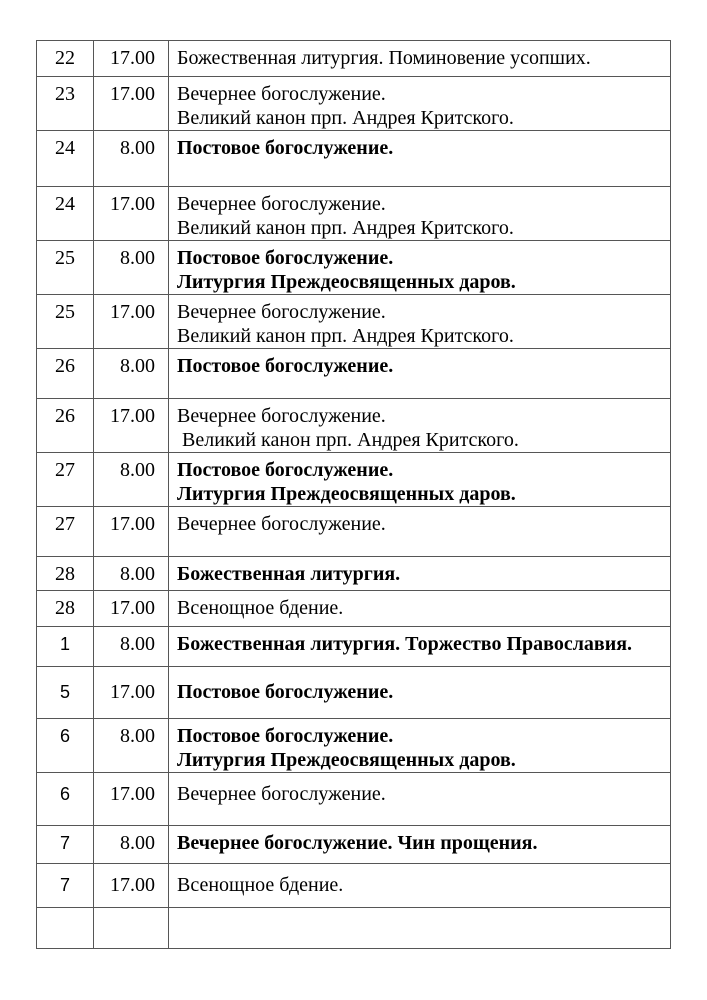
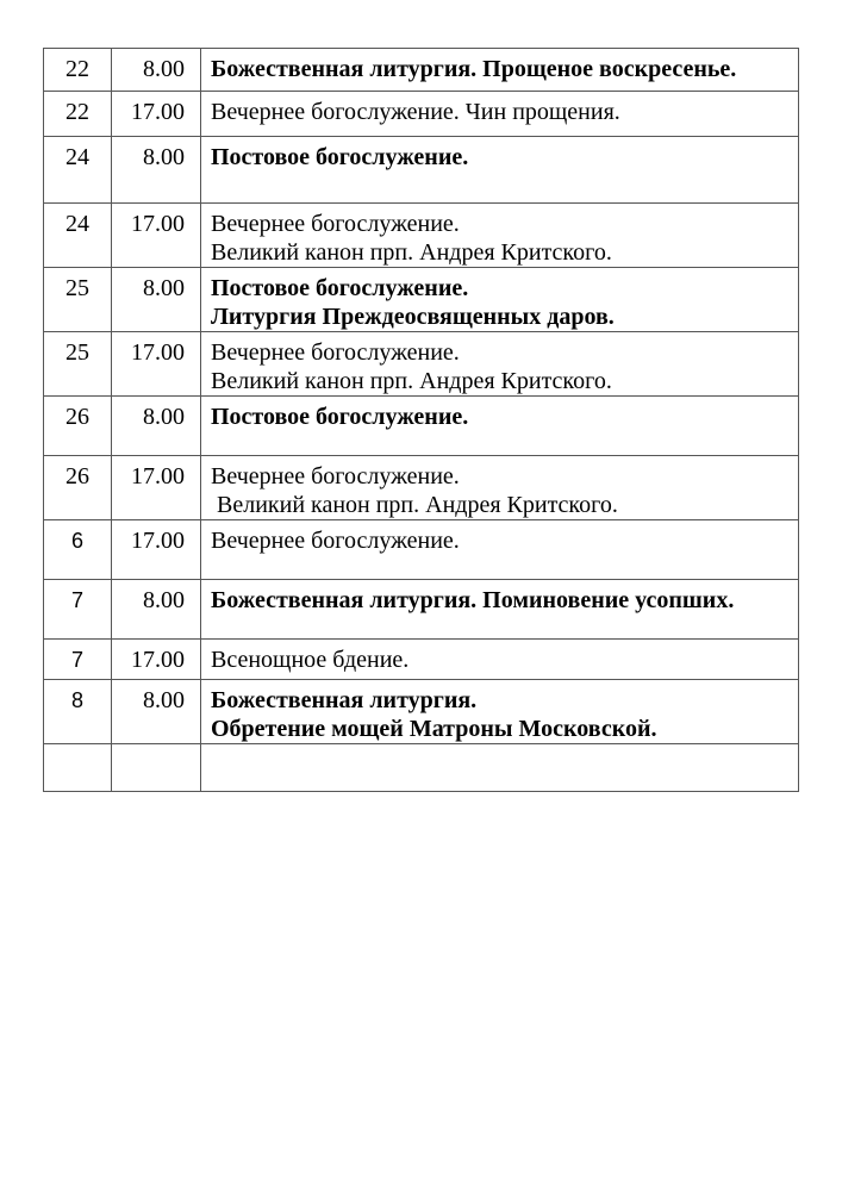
+ 22	8.00	Божественная литургия. Прощеное воскресенье.
- 22	17.00	Божественная литургия. Поминовение усопших.
+ 22	17.00	Вечернее богослужение. Чин прощения.
- 23	17.00	Вечернее богослужение.Великий канон прп. Андрея Критского.
  24	8.00	Постовое богослужение.
  24	17.00	Вечернее богослужение.Великий канон прп. Андрея Критского.
  25	8.00	Постовое богослужение.Литургия Преждеосвященных даров.
  25	17.00	Вечернее богослужение.Великий канон прп. Андрея Критского.
  26	8.00	Постовое богослужение.
  26	17.00	Вечернее богослужение. Великий канон прп. Андрея Критского.
- 27	8.00	Постовое богослужение.Литургия Преждеосвященных даров.
- 27	17.00	Вечернее богослужение.
- 28	8.00	Божественная литургия.
- 28	17.00	Всенощное бдение.
- 1	8.00	Божественная литургия. Торжество Православия.
- 5	17.00	Постовое богослужение.
- 6	8.00	Постовое богослужение.Литургия Преждеосвященных даров.
  6	17.00	Вечернее богослужение.
- 7	8.00	Вечернее богослужение. Чин прощения.
+ 7	8.00	Божественная литургия. Поминовение усопших.
  7	17.00	Всенощное бдение.
+ 8	8.00	Божественная литургия.Обретение мощей Матроны Московской.
